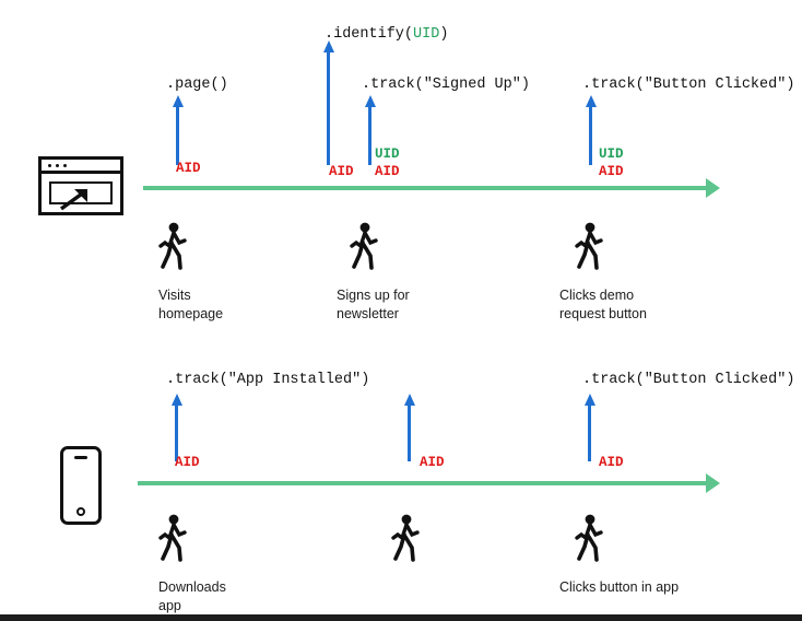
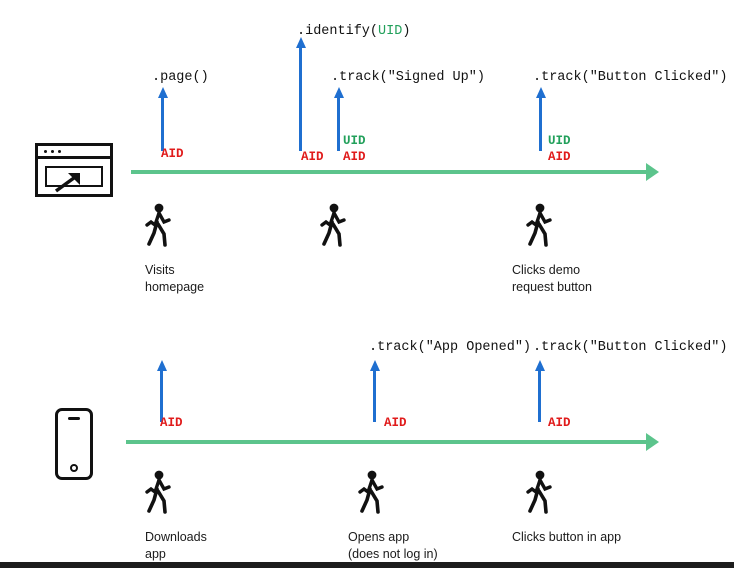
  .page()
  AID
  .identify(UID)
  AID
  .track("Signed Up")
  UID
  AID
  .track("Button Clicked")
  UID
  AID
  Visits
  homepage
- Signs up for
- newsletter
  Clicks demo
  request button
- .track("App Installed")
  AID
+ .track("App Opened")
  AID
  .track("Button Clicked")
  AID
  Downloads
  app
+ Opens app
+ (does not log in)
  Clicks button in app
